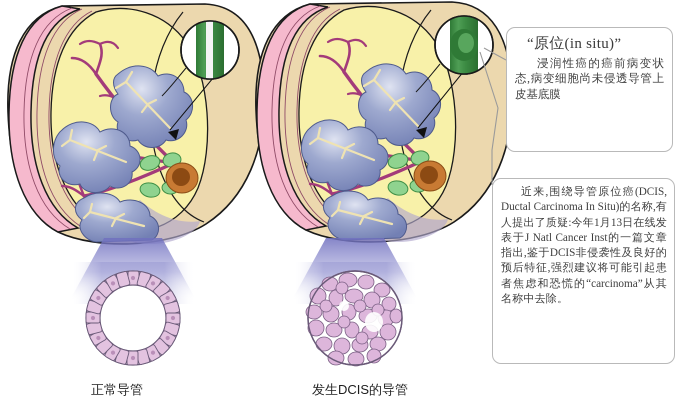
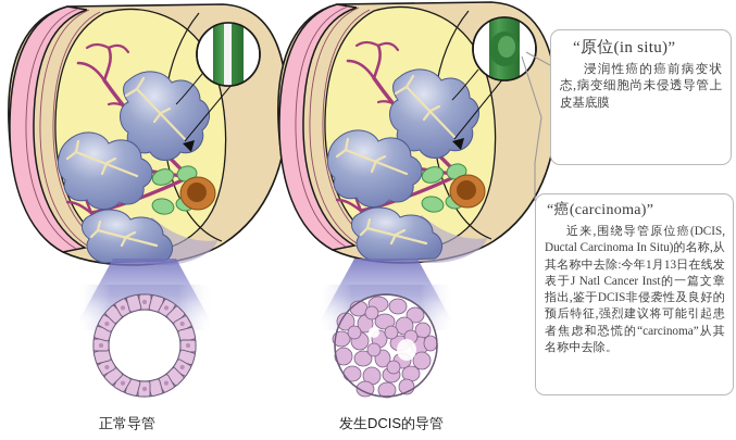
  “原位(in situ)”
  浸润性癌的癌前病变状态,病变细胞尚未侵透导管上皮基底膜
+ “癌(carcinoma)”
- 近来,围绕导管原位癌(DCIS, Ductal Carcinoma In Situ)的名称,有人提出了质疑:今年1月13日在线发表于J Natl Cancer Inst的一篇文章指出,鉴于DCIS非侵袭性及良好的预后特征,强烈建议将可能引起患者焦虑和恐慌的“carcinoma”从其名称中去除。
+ 近来,围绕导管原位癌(DCIS, Ductal Carcinoma In Situ)的名称,从其名称中去除:今年1月13日在线发表于J Natl Cancer Inst的一篇文章指出,鉴于DCIS非侵袭性及良好的预后特征,强烈建议将可能引起患者焦虑和恐慌的“carcinoma”从其名称中去除。
  正常导管
  发生DCIS的导管
